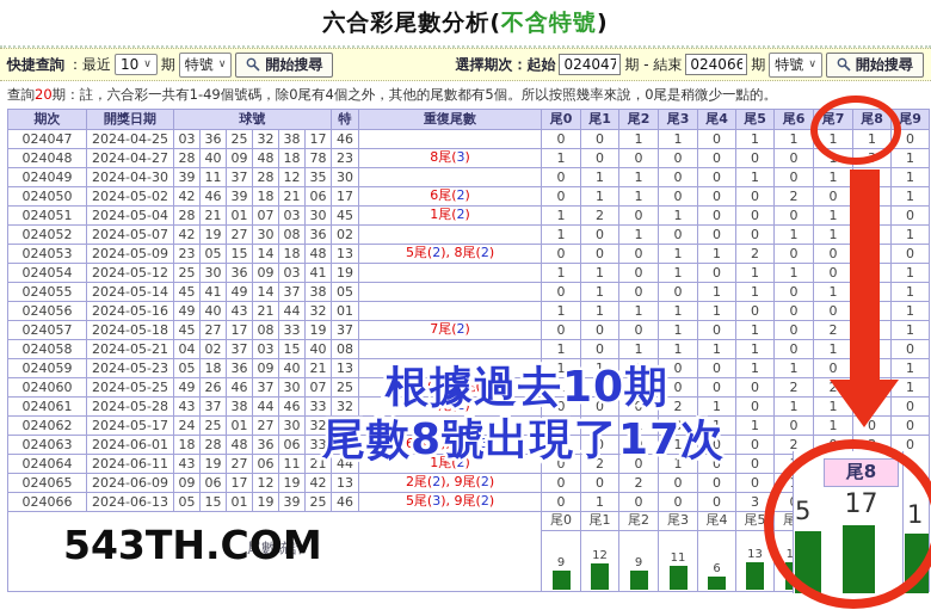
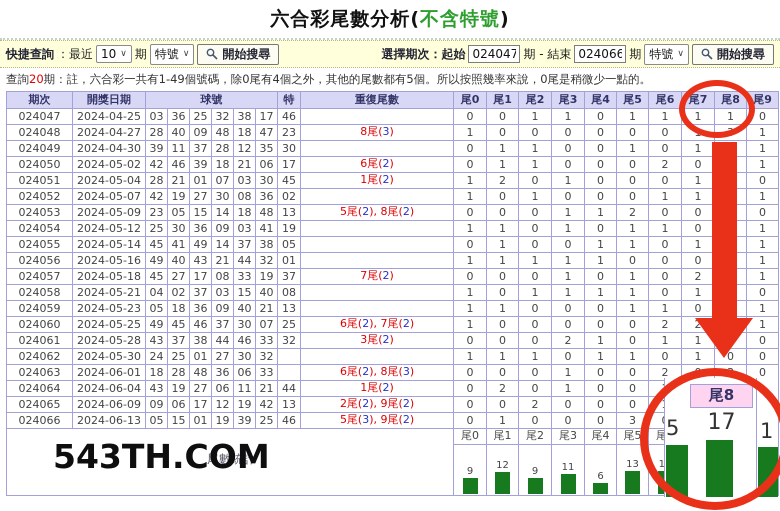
  六合彩尾數分析(不含特號)
  快捷查詢
  ：最近
  10
  ∨
  期
  特號
  ∨
  開始搜尋
  選擇期次：起始
  024047
  期 - 結束
  024066
  期
  特號
  ∨
  開始搜尋
  查詢20期：註，六合彩一共有1-49個號碼，除0尾有4個之外，其他的尾數都有5個。所以按照幾率來說，0尾是稍微少一點的。
  期次	開獎日期	球號	特	重復尾數	尾0	尾1	尾2	尾3	尾4	尾5	尾6	尾7	尾8	尾9
  024047	2024-04-25	03	36	25	32	38	17	46		0	0	1	1	0	1	1	1	1	0
- 024048	2024-04-27	28	40	09	48	18	78	23	8尾(3)	1	0	0	0	0	0	0	1	3	1
+ 024048	2024-04-27	28	40	09	48	18	47	23	8尾(3)	1	0	0	0	0	0	0	1	3	1
  024049	2024-04-30	39	11	37	28	12	35	30		0	1	1	0	0	1	0	1		1
  024050	2024-05-02	42	46	39	18	21	06	17	6尾(2)	0	1	1	0	0	0	2	0		1
  024051	2024-05-04	28	21	01	07	03	30	45	1尾(2)	1	2	0	1	0	0	0	1		0
  024052	2024-05-07	42	19	27	30	08	36	02		1	0	1	0	0	0	1	1		1
  024053	2024-05-09	23	05	15	14	18	48	13	5尾(2), 8尾(2)	0	0	0	1	1	2	0	0		0
  024054	2024-05-12	25	30	36	09	03	41	19		1	1	0	1	0	1	1	0		1
  024055	2024-05-14	45	41	49	14	37	38	05		0	1	0	0	1	1	0	1		1
  024056	2024-05-16	49	40	43	21	44	32	01		1	1	1	1	1	0	0	0		1
  024057	2024-05-18	45	27	17	08	33	19	37	7尾(2)	0	0	0	1	0	1	0	2		1
  024058	2024-05-21	04	02	37	03	15	40	08		1	0	1	1	1	1	0	1		0
  024059	2024-05-23	05	18	36	09	40	21	13		1	1	0	0	0	1	1	0		1
- 024060	2024-05-25	49	26	46	37	30	07	25	6尾(2), 7尾(2)	1	0	0	0	0	0	2	2		1
+ 024060	2024-05-25	49	45	46	37	30	07	25	6尾(2), 7尾(2)	1	0	0	0	0	0	2	2		1
  024061	2024-05-28	43	37	38	44	46	33	32	3尾(2)	0	0	0	2	1	0	1	1	1	0
- 024062	2024-05-17	24	25	01	27	30	32			1	1	1	0	1	1	0	1	0	0
+ 024062	2024-05-30	24	25	01	27	30	32			1	1	1	0	1	1	0	1	0	0
  024063	2024-06-01	18	28	48	36	06	33		6尾(2), 8尾(3)	0	0	0	1	0	0	2	0	3	0
- 024064	2024-06-11	43	19	27	06	11	21	44	1尾(2)	0	2	0	1	0	0
+ 024064	2024-06-04	43	19	27	06	11	21	44	1尾(2)	0	2	0	1	0	0
  024065	2024-06-09	09	06	17	12	19	42	13	2尾(2), 9尾(2)	0	0	2	0	0	0
  024066	2024-06-13	05	15	01	19	39	25	46	5尾(3), 9尾(2)	0	1	0	0	0	3
  尾數統計543TH.COM	尾0	尾1	尾2	尾3	尾4	尾5	尾
- 根據過去10期
- 尾數8號出現了17次
  5
  尾8
  17
  1
